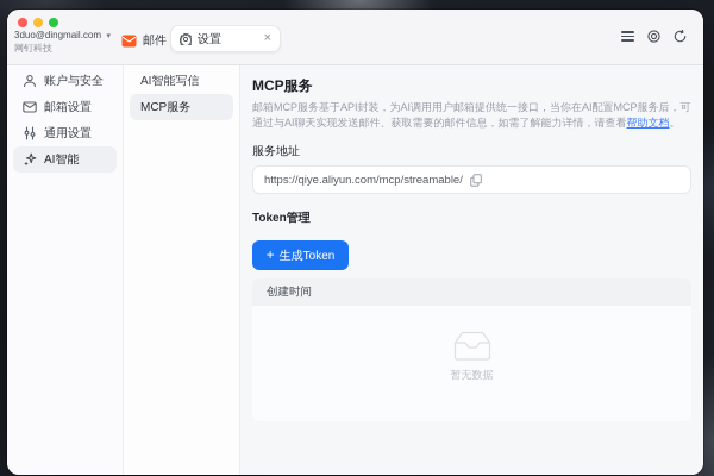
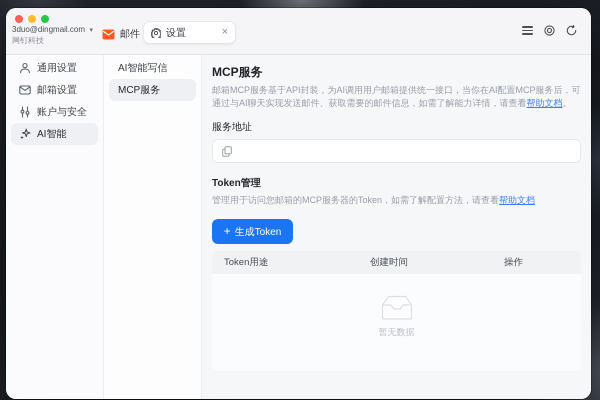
  3duo@dingmail.com
  网钉科技
  邮件
  设置
  ×
- 账户与安全
+ 通用设置
  邮箱设置
- 通用设置
+ 账户与安全
  AI智能
  AI智能写信
  MCP服务
  MCP服务
  邮箱MCP服务基于API封装，为AI调用用户邮箱提供统一接口，当你在AI配置MCP服务后，可通过与AI聊天实现发送邮件、获取需要的邮件信息，如需了解能力详情，请查看帮助文档。
  服务地址
- https://qiye.aliyun.com/mcp/streamable/
  Token管理
+ 管理用于访问您邮箱的MCP服务器的Token，如需了解配置方法，请查看帮助文档
  +
  生成Token
+ Token用途
  创建时间
+ 操作
  暂无数据
